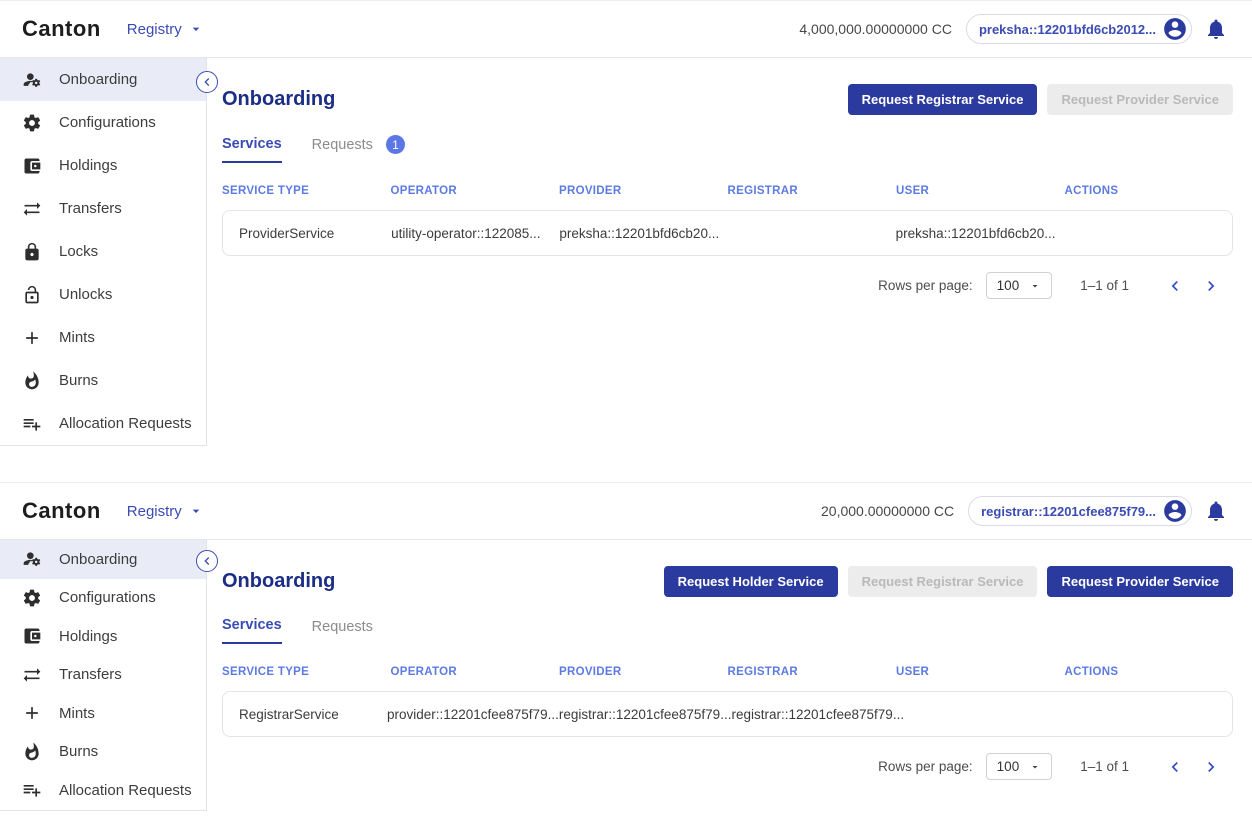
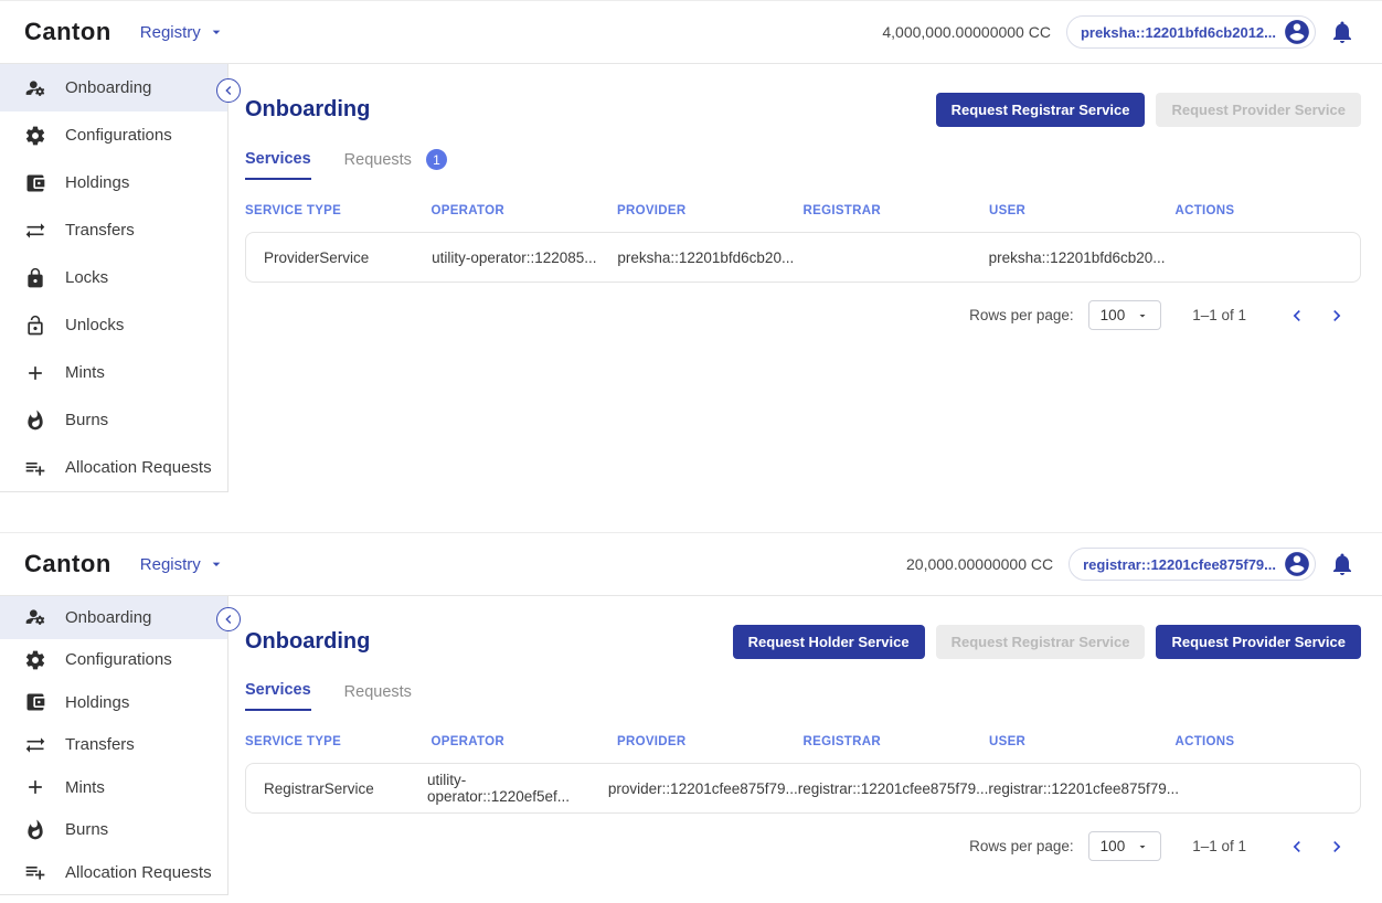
  Canton
  Registry
  4,000,000.00000000 CC
  preksha::12201bfd6cb2012...
  Onboarding
  Configurations
  Holdings
  Transfers
  Locks
  Unlocks
  Mints
  Burns
  Allocation Requests
  Onboarding
  Request Registrar Service
  Request Provider Service
  Services
  Requests
  1
  SERVICE TYPE
  OPERATOR
  PROVIDER
  REGISTRAR
  USER
  ACTIONS
  ProviderService
  utility-operator::122085...
  preksha::12201bfd6cb20...
  preksha::12201bfd6cb20...
  Rows per page:
  100
  1–1 of 1
  Canton
  Registry
  20,000.00000000 CC
  registrar::12201cfee875f79...
  Onboarding
  Configurations
  Holdings
  Transfers
  Mints
  Burns
  Allocation Requests
  Onboarding
  Request Holder Service
  Request Registrar Service
  Request Provider Service
  Services
  Requests
  SERVICE TYPE
  OPERATOR
  PROVIDER
  REGISTRAR
  USER
  ACTIONS
  RegistrarService
+ utility-operator::1220ef5ef...
  provider::12201cfee875f79...
  registrar::12201cfee875f79...
  registrar::12201cfee875f79...
  Rows per page:
  100
  1–1 of 1
